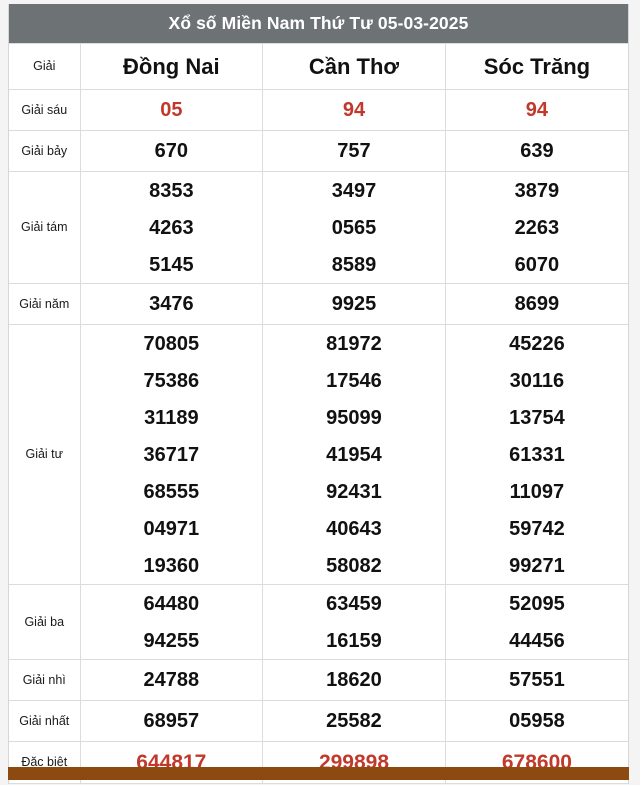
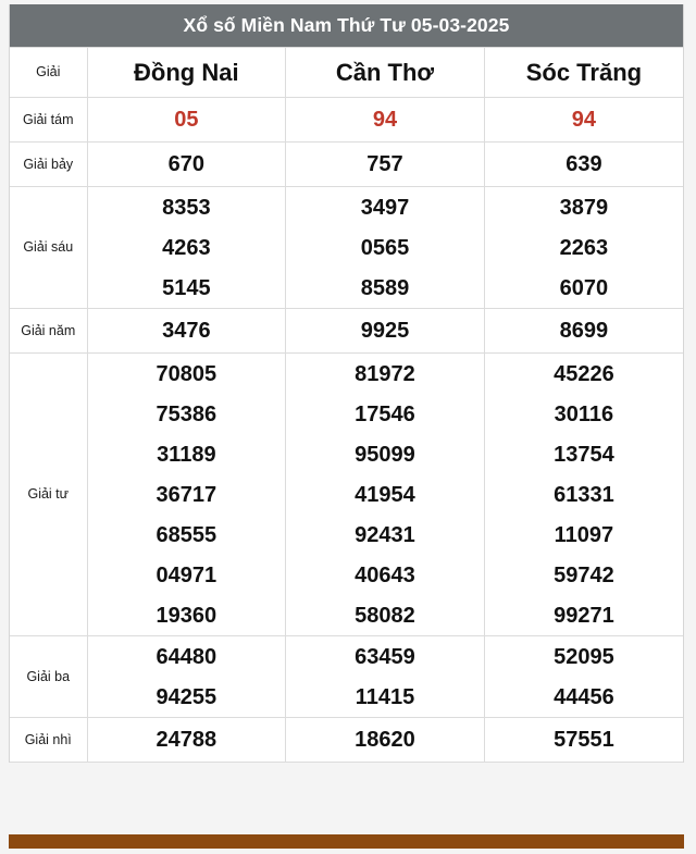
  Xổ số Miền Nam Thứ Tư 05-03-2025
  Giải	Đồng Nai	Cần Thơ	Sóc Trăng
- Giải sáu	05	94	94
+ Giải tám	05	94	94
  Giải bảy	670	757	639
- Giải tám	835342635145	349705658589	387922636070
+ Giải sáu	835342635145	349705658589	387922636070
  Giải năm	3476	9925	8699
  Giải tư	70805753863118936717685550497119360	81972175469509941954924314064358082	45226301161375461331110975974299271
- Giải ba	6448094255	6345916159	5209544456
+ Giải ba	6448094255	6345911415	5209544456
  Giải nhì	24788	18620	57551
- Giải nhất	68957	25582	05958
- Đặc biệt	644817	299898	678600
